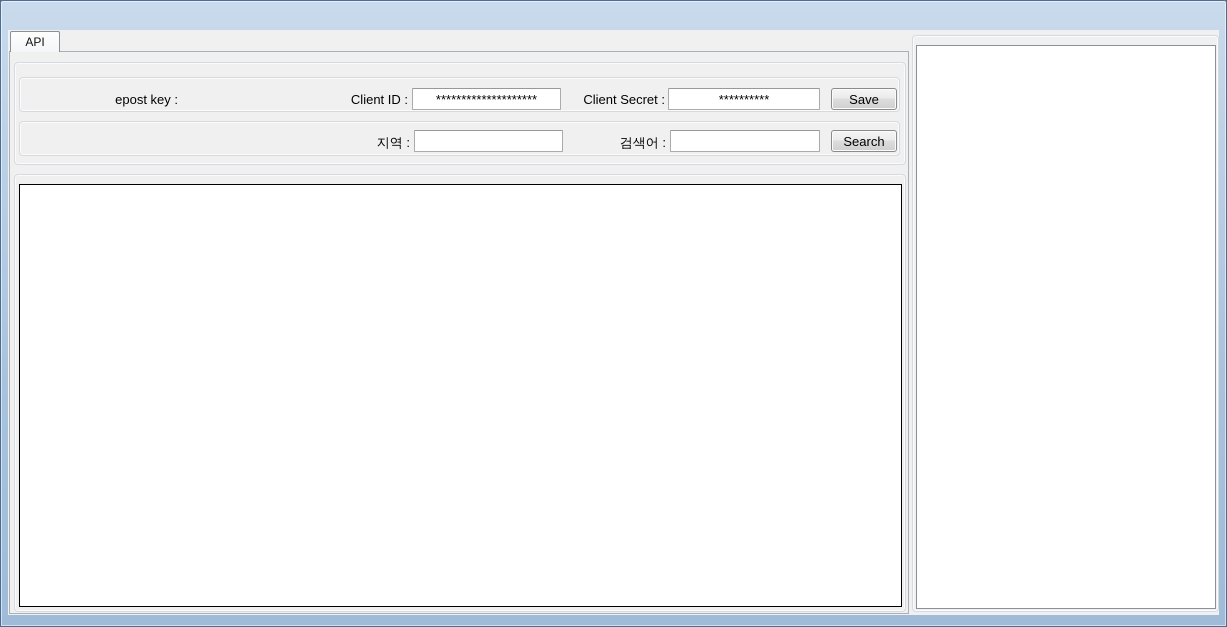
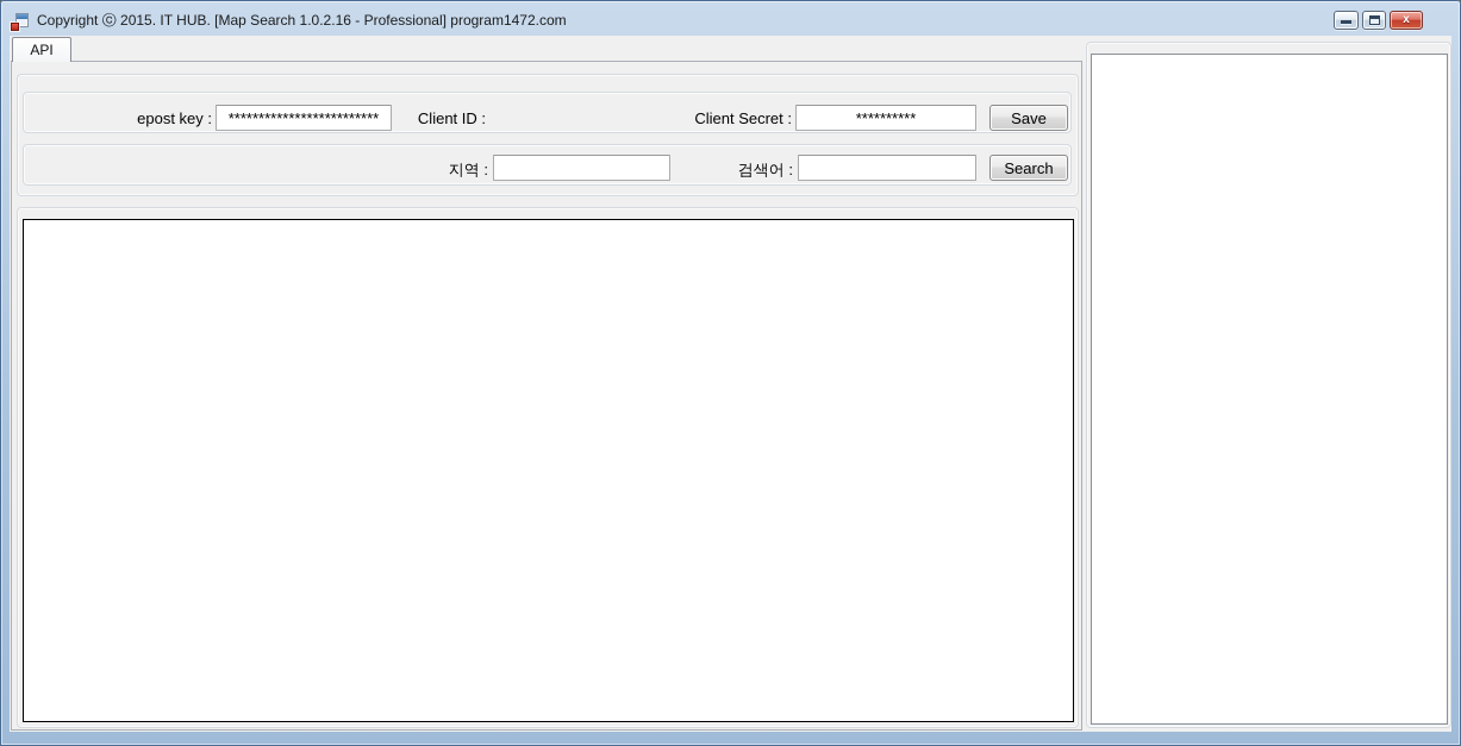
+ Copyright ⓒ 2015. IT HUB. [Map Search 1.0.2.16 - Professional] program1472.com
+ x
  API
  epost key :
+ *************************
  Client ID :
- ********************
  Client Secret :
  **********
  Save
  지역 :
  검색어 :
  Search
